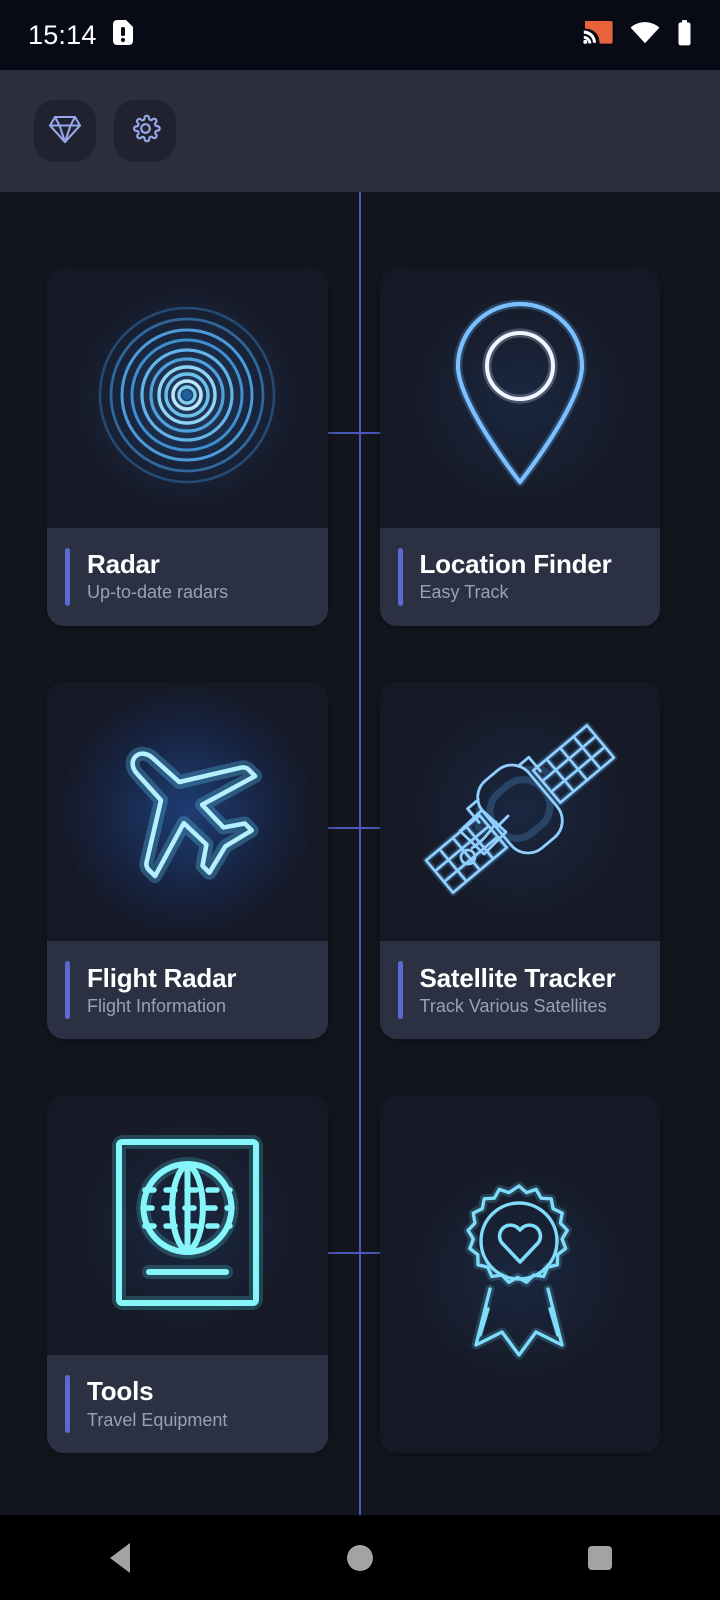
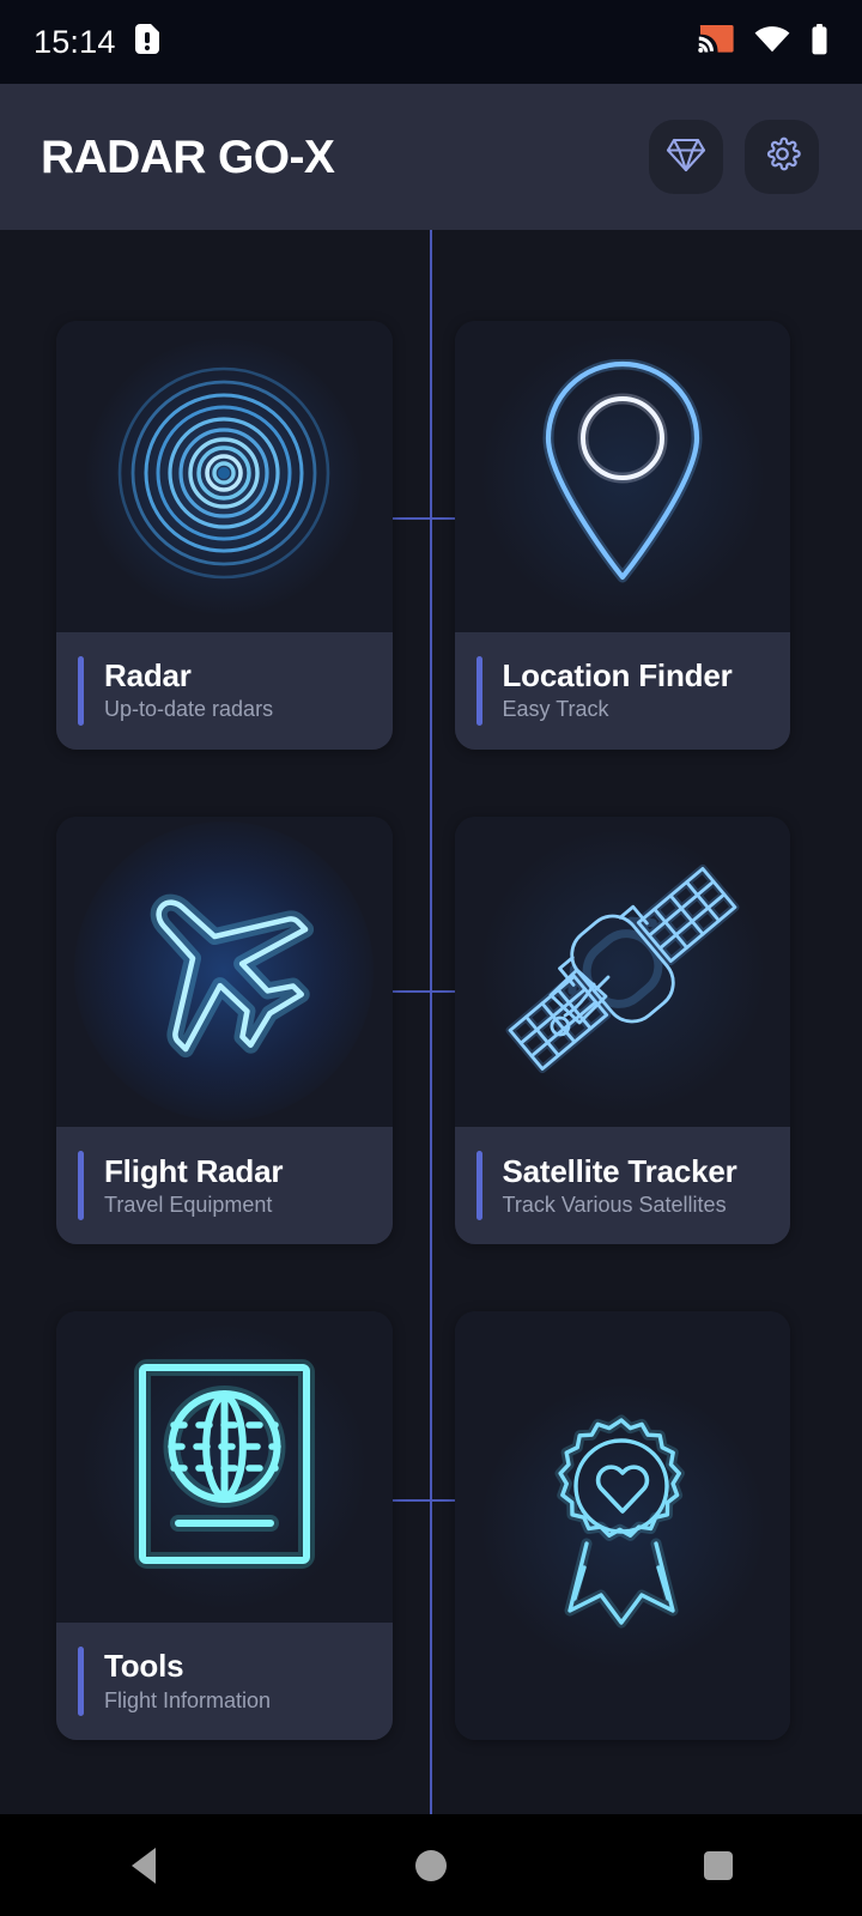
  15:14
+ RADAR GO-X
  Radar
  Up-to-date radars
  Location Finder
  Easy Track
  Flight Radar
- Flight Information
+ Travel Equipment
  Satellite Tracker
  Track Various Satellites
  Tools
- Travel Equipment
+ Flight Information
